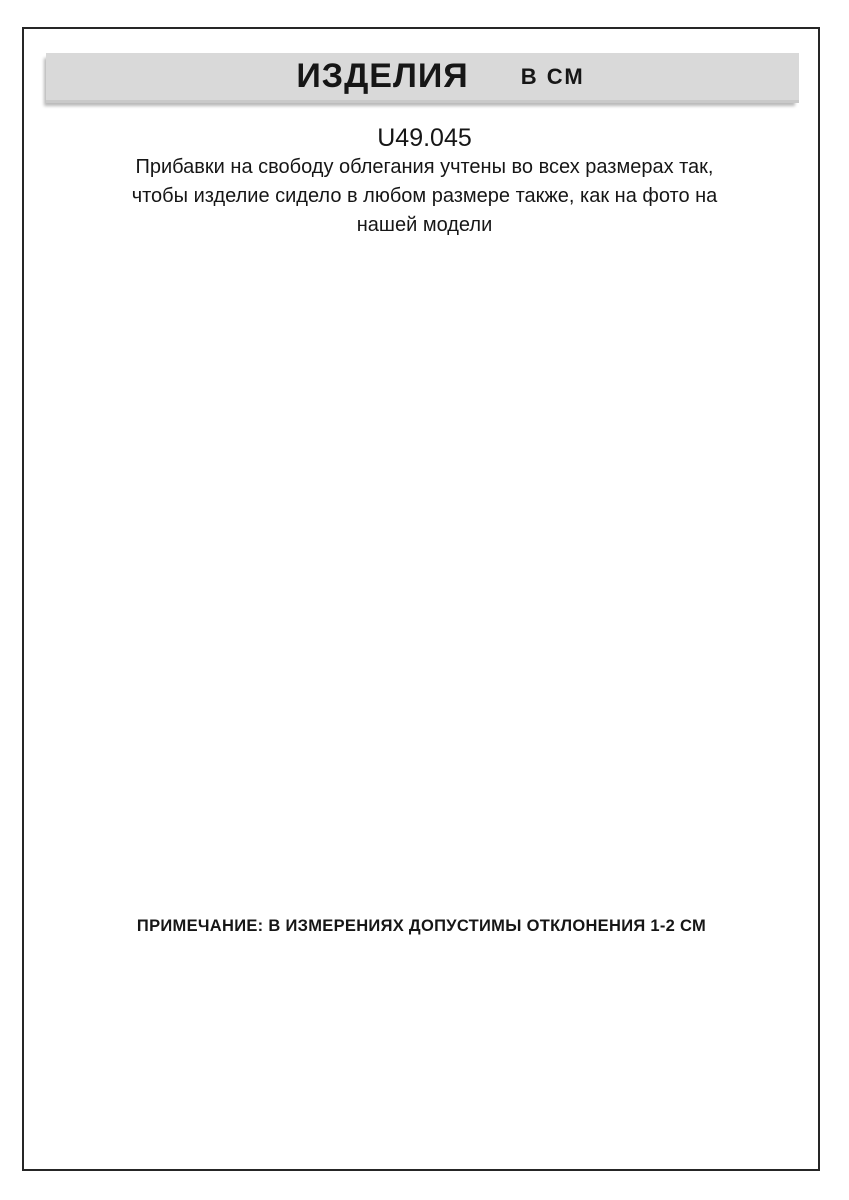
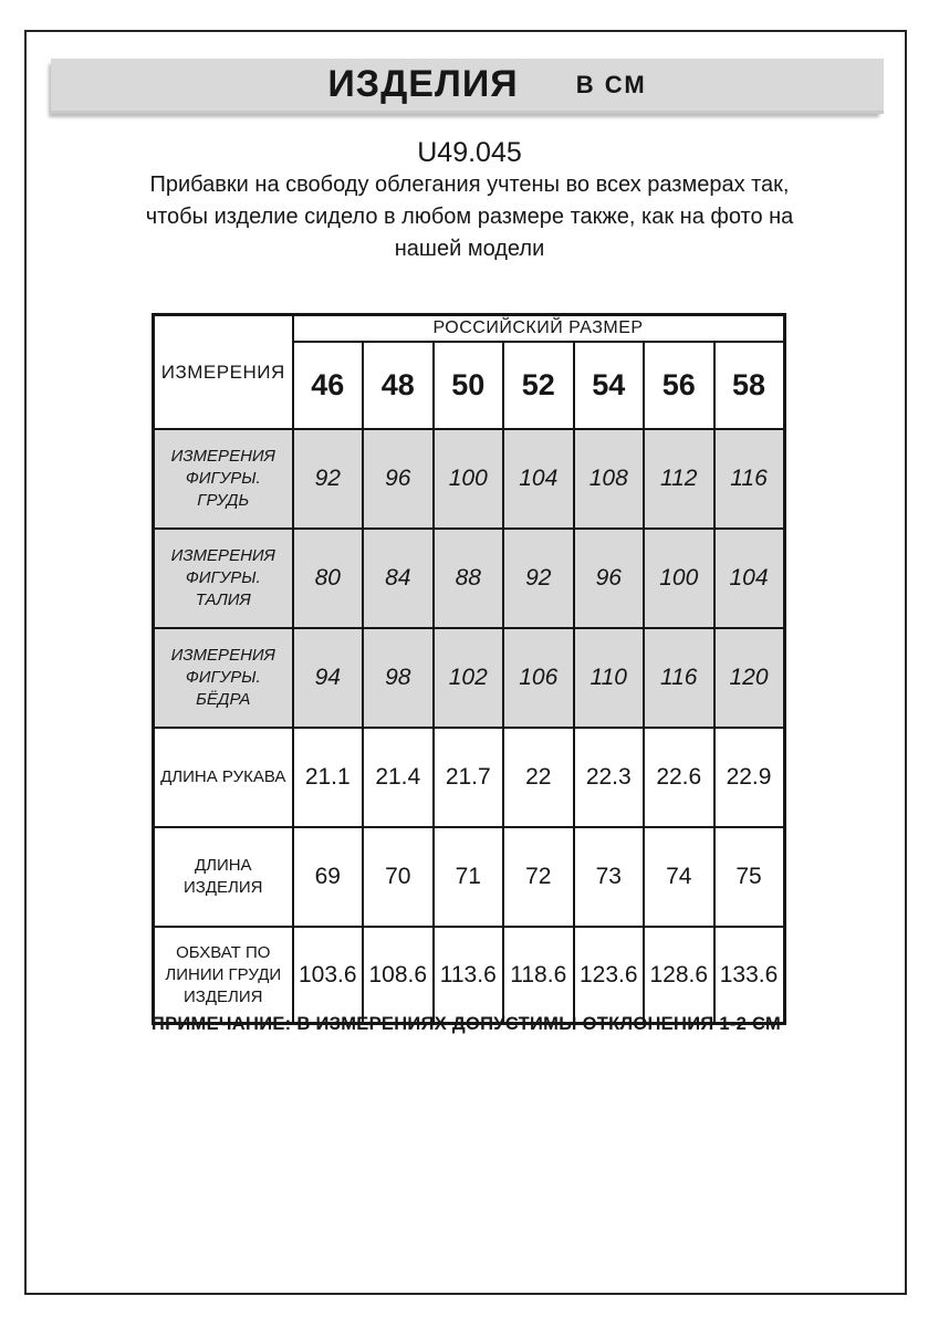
  ИЗДЕЛИЯ
  В СМ
  U49.045
  Прибавки на свободу облегания учтены во всех размерах так,
  чтобы изделие сидело в любом размере также, как на фото на
  нашей модели
+ ИЗМЕРЕНИЯ	РОССИЙСКИЙ РАЗМЕР
+ 46	48	50	52	54	56	58
+ ИЗМЕРЕНИЯ ФИГУРЫ. ГРУДЬ	92	96	100	104	108	112	116
+ ИЗМЕРЕНИЯ ФИГУРЫ. ТАЛИЯ	80	84	88	92	96	100	104
+ ИЗМЕРЕНИЯ ФИГУРЫ. БЁДРА	94	98	102	106	110	116	120
+ ДЛИНА РУКАВА	21.1	21.4	21.7	22	22.3	22.6	22.9
+ ДЛИНА ИЗДЕЛИЯ	69	70	71	72	73	74	75
+ ОБХВАТ ПО ЛИНИИ ГРУДИ ИЗДЕЛИЯ	103.6	108.6	113.6	118.6	123.6	128.6	133.6
  ПРИМЕЧАНИЕ: В ИЗМЕРЕНИЯХ ДОПУСТИМЫ ОТКЛОНЕНИЯ 1-2 СМ
